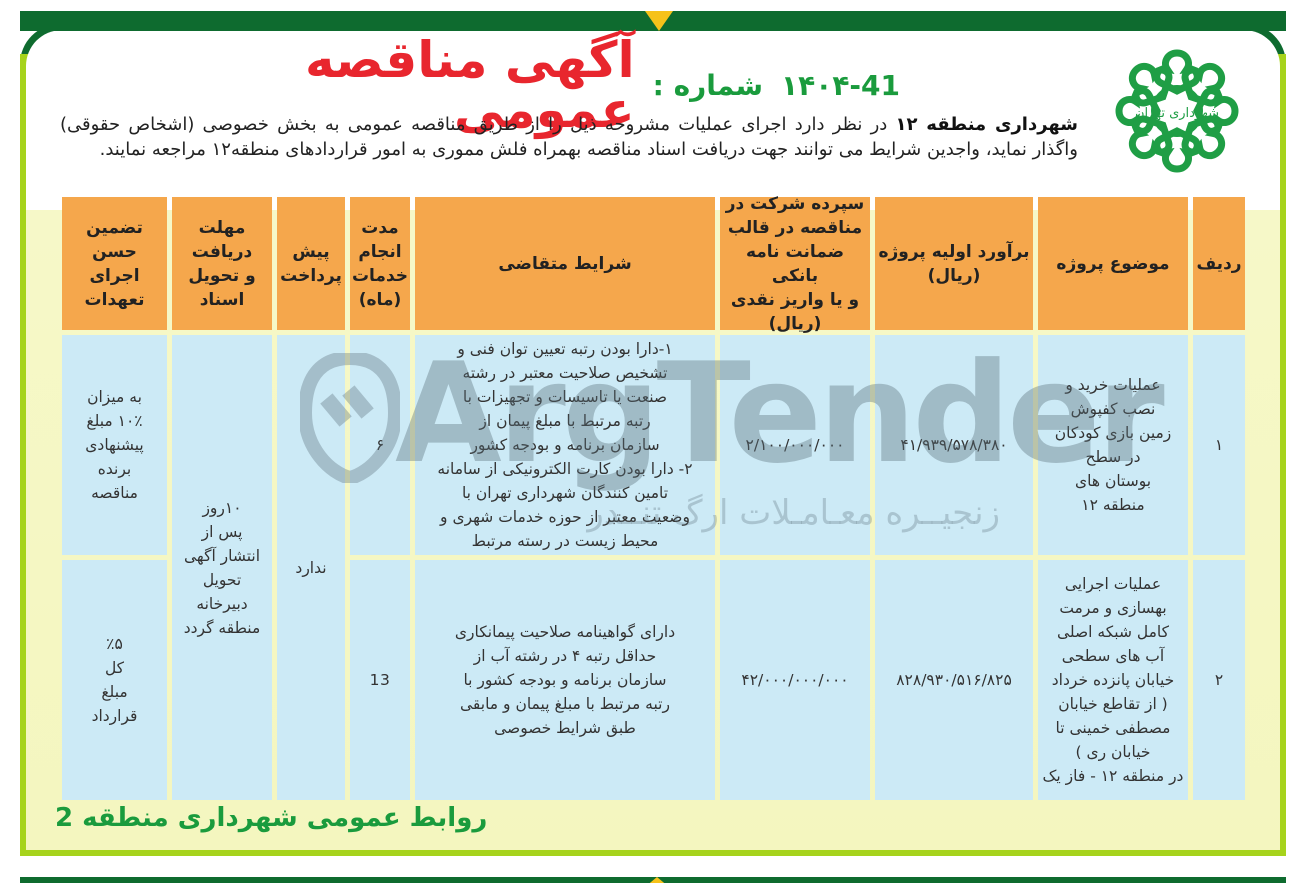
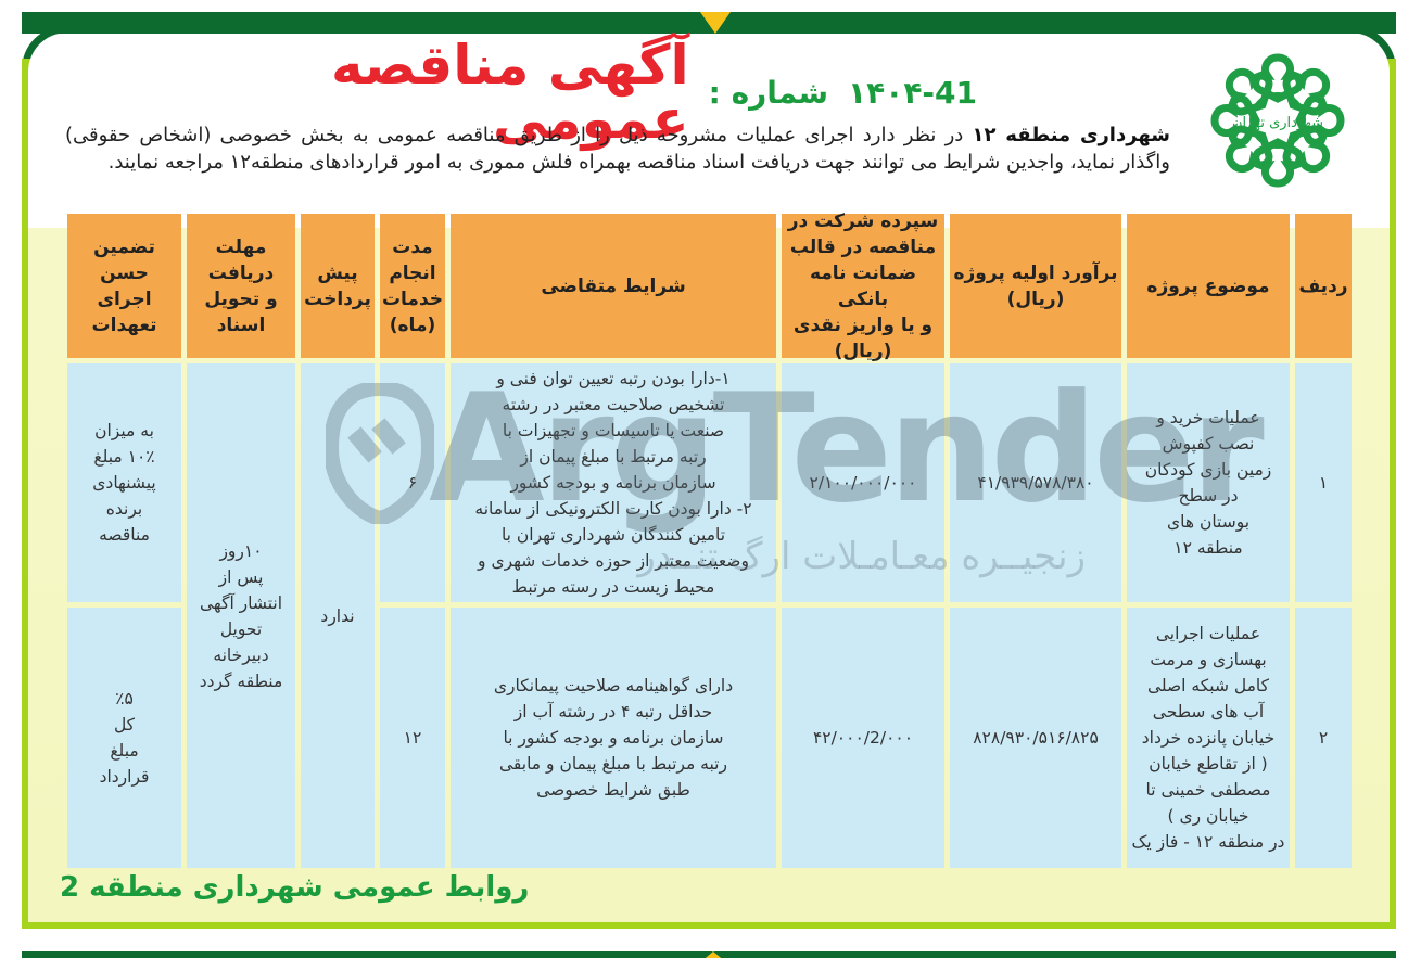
  شهرداری تهران
  ۱۴۰۴-41
  شماره :
  آگهی مناقصه عمومی
  شهرداری منطقه ۱۲ در نظر دارد اجرای عملیات مشروحه ذیل را از طریق مناقصه عمومی به بخش خصوصی (اشخاص حقوقی) واگذار نماید، واجدین شرایط می توانند جهت دریافت اسناد مناقصه بهمراه فلش مموری به امور قراردادهای منطقه۱۲ مراجعه نمایند.
  ردیف
  موضوع پروژه
  برآورد اولیه پروژه
  (ریال)
  سپرده شرکت در
  مناقصه در قالب
  ضمانت نامه بانکی
  و یا واریز نقدی
  (ریال)
  شرایط متقاضی
  مدت
  انجام
  خدمات
  (ماه)
  پیش
  پرداخت
  مهلت
  دریافت
  و تحویل
  اسناد
  تضمین
  حسن
  اجرای
  تعهدات
  ۱
  عملیات خرید و
  نصب کفپوش
  زمین بازی کودکان
  در سطح
  بوستان های
  منطقه ۱۲
  ۴۱/۹۳۹/۵۷۸/۳۸۰
  ۲/۱۰۰/۰۰۰/۰۰۰
  ۱-دارا بودن رتبه تعیین توان فنی و
  تشخیص صلاحیت معتبر در رشته
  صنعت یا تاسیسات و تجهیزات با
  رتبه مرتبط با مبلغ پیمان از
  سازمان برنامه و بودجه کشور
  ۲- دارا بودن کارت الکترونیکی از سامانه
  تامین کنندگان شهرداری تهران با
  وضعیت معتبر از حوزه خدمات شهری و
  محیط زیست در رسته مرتبط
  ۶
  ندارد
  ۱۰روز
  پس از
  انتشار آگهی
  تحویل
  دبیرخانه
  منطقه گردد
  به میزان
  ۱۰٪ مبلغ
  پیشنهادی
  برنده
  مناقصه
  ۲
  عملیات اجرایی
  بهسازی و مرمت
  کامل شبکه اصلی
  آب های سطحی
  خیابان پانزده خرداد
  ( از تقاطع خیابان
  مصطفی خمینی تا
  خیابان ری )
  در منطقه ۱۲ - فاز یک
  ۸۲۸/۹۳۰/۵۱۶/۸۲۵
- ۴۲/۰۰۰/۰۰۰/۰۰۰
+ ۴۲/۰۰۰/2/۰۰۰
  دارای گواهینامه صلاحیت پیمانکاری
  حداقل رتبه ۴ در رشته آب از
  سازمان برنامه و بودجه کشور با
  رتبه مرتبط با مبلغ پیمان و مابقی
  طبق شرایط خصوصی
- 13
+ ۱۲
  ٪۵
  کل
  مبلغ
  قرارداد
  ArgTender
  زنجیــره معـامـلات ارگ تنــدر
  روابط عمومی شهرداری منطقه 2
